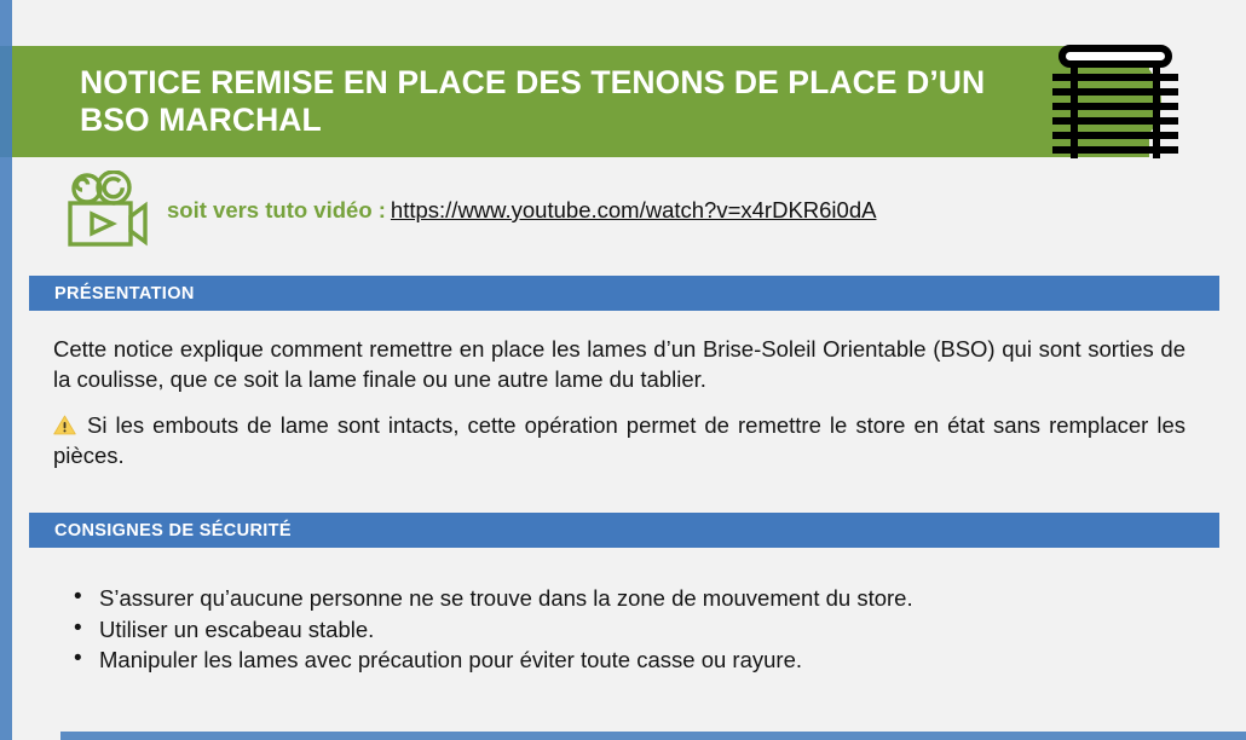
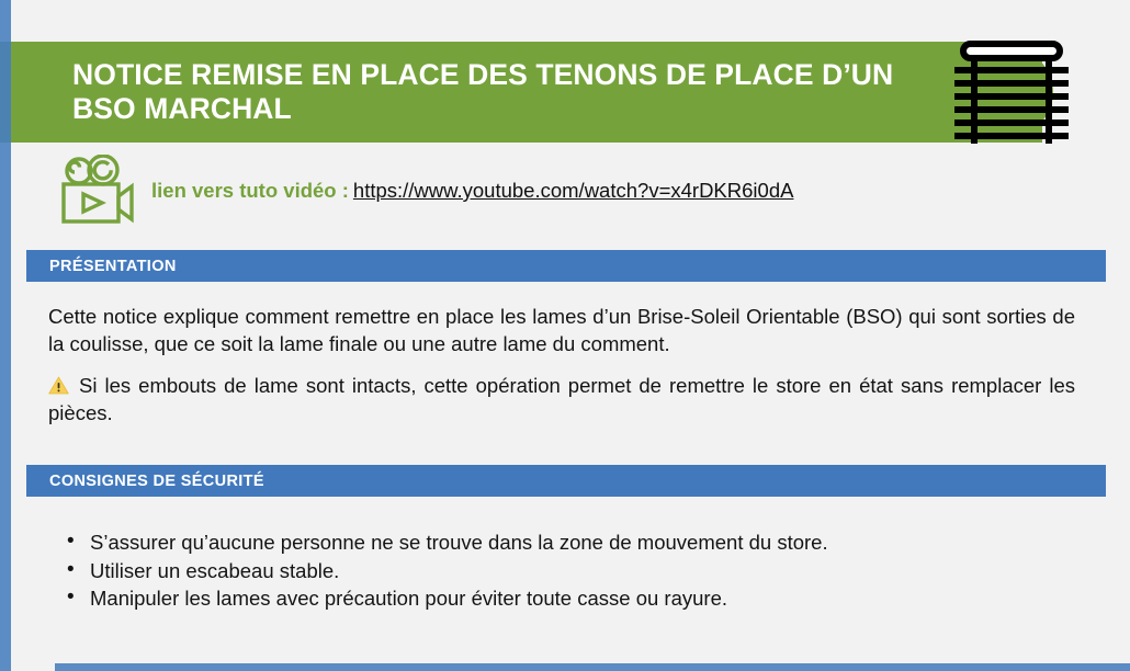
  NOTICE REMISE EN PLACE DES TENONS DE PLACE D’UN BSO MARCHAL
- soit vers tuto vidéo :
+ lien vers tuto vidéo :
  https://www.youtube.com/watch?v=x4rDKR6i0dA
  PRÉSENTATION
- Cette notice explique comment remettre en place les lames d’un Brise-Soleil Orientable (BSO) qui sont sorties de la coulisse, que ce soit la lame finale ou une autre lame du tablier.
+ Cette notice explique comment remettre en place les lames d’un Brise-Soleil Orientable (BSO) qui sont sorties de la coulisse, que ce soit la lame finale ou une autre lame du comment.
  Si les embouts de lame sont intacts, cette opération permet de remettre le store en état sans remplacer les pièces.
  CONSIGNES DE SÉCURITÉ
  S’assurer qu’aucune personne ne se trouve dans la zone de mouvement du store.
  Utiliser un escabeau stable.
  Manipuler les lames avec précaution pour éviter toute casse ou rayure.
